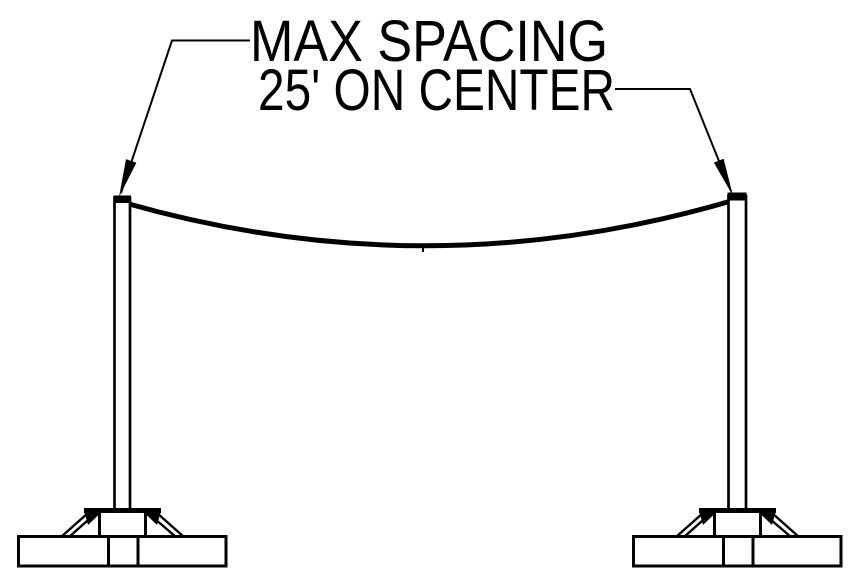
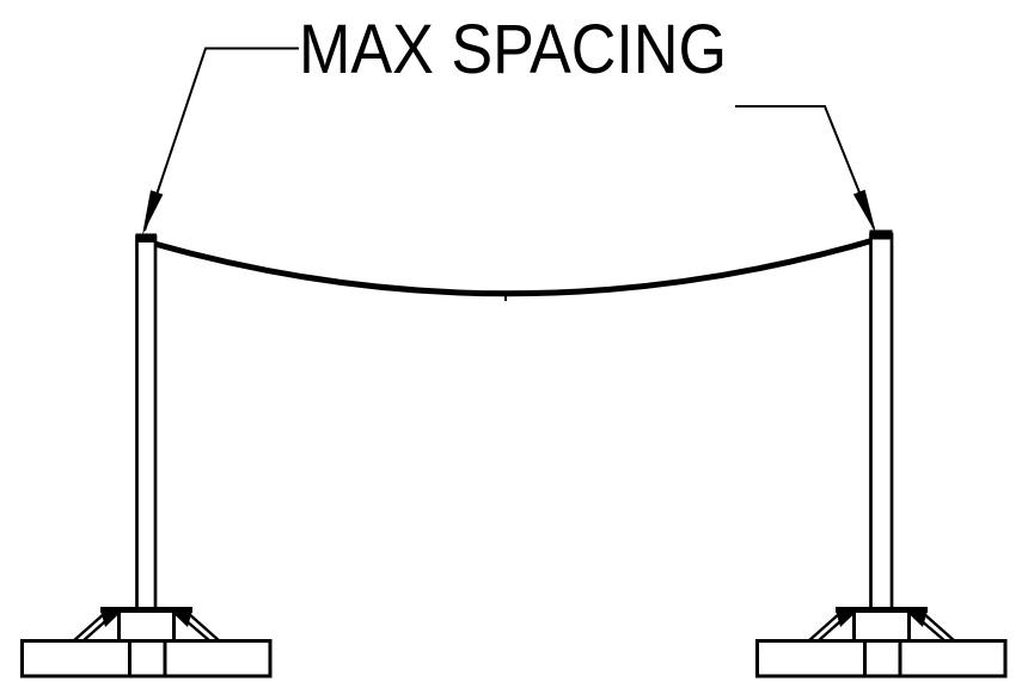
  MAX SPACING
- 25' ON CENTER
